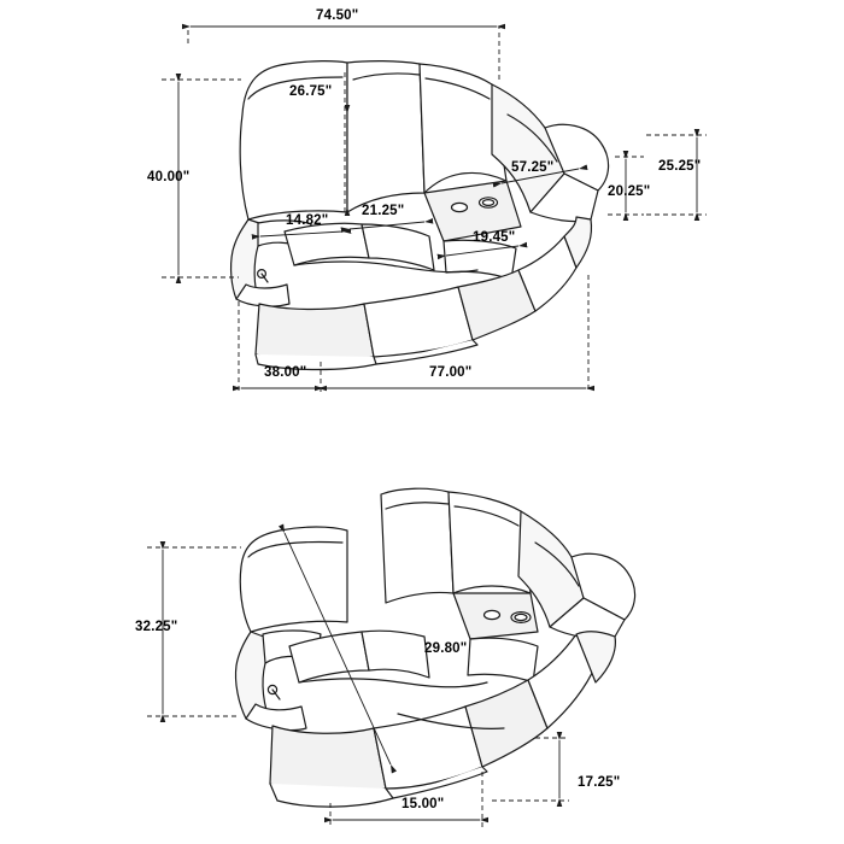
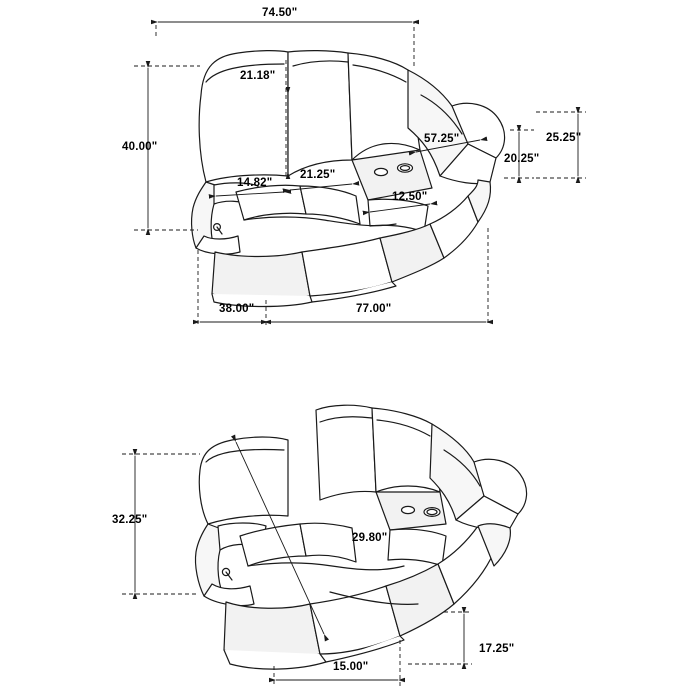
  74.50"
- 26.75"
+ 21.18"
  40.00"
  14.82"
  21.25"
- 19.45"
+ 12.50"
  57.25"
  20.25"
  25.25"
  38.00"
  77.00"
  32.25"
  29.80"
  15.00"
  17.25"
